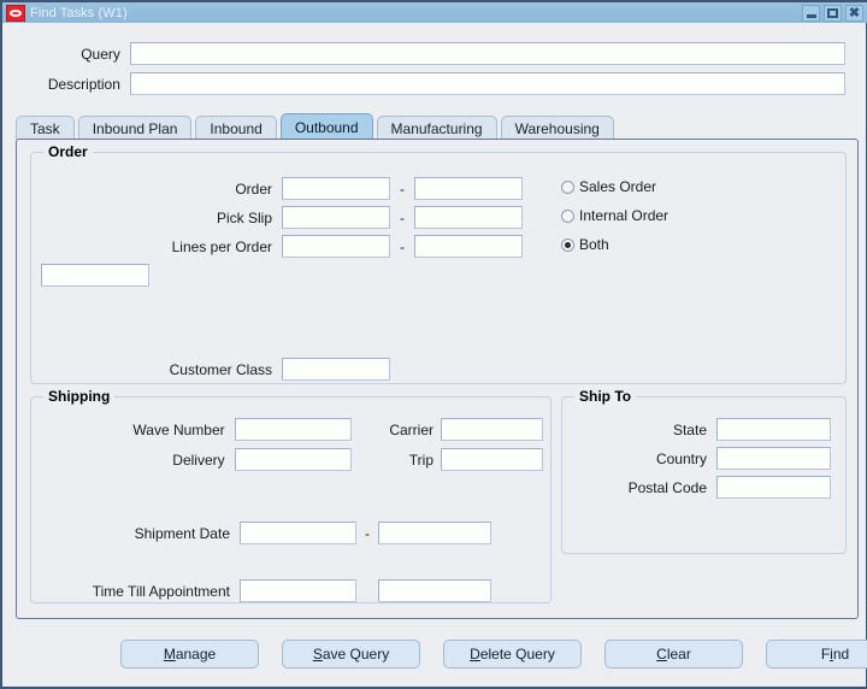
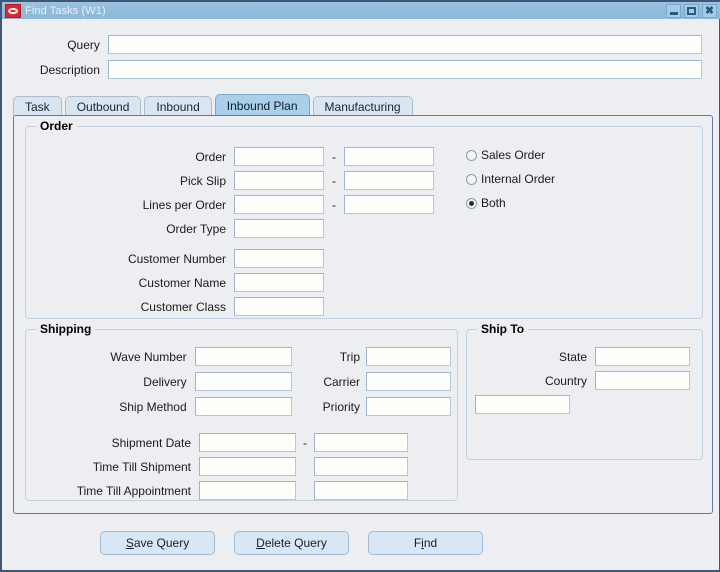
  Find Tasks (W1)
  ✖
  Query
  Description
  Task
- Inbound Plan
+ Outbound
  Inbound
- Outbound
+ Inbound Plan
  Manufacturing
- Warehousing
  Order
  Order
  -
  Pick Slip
  -
  Lines per Order
  -
+ Order Type
+ Customer Number
+ Customer Name
  Customer Class
  Sales Order
  Internal Order
  Both
  Shipping
  Wave Number
- Carrier
+ Trip
  Delivery
- Trip
+ Carrier
+ Ship Method
+ Priority
  Shipment Date
  -
+ Time Till Shipment
  Time Till Appointment
  Ship To
  State
  Country
- Postal Code
- Manage
  Save Query
  Delete Query
- Clear
  Find
